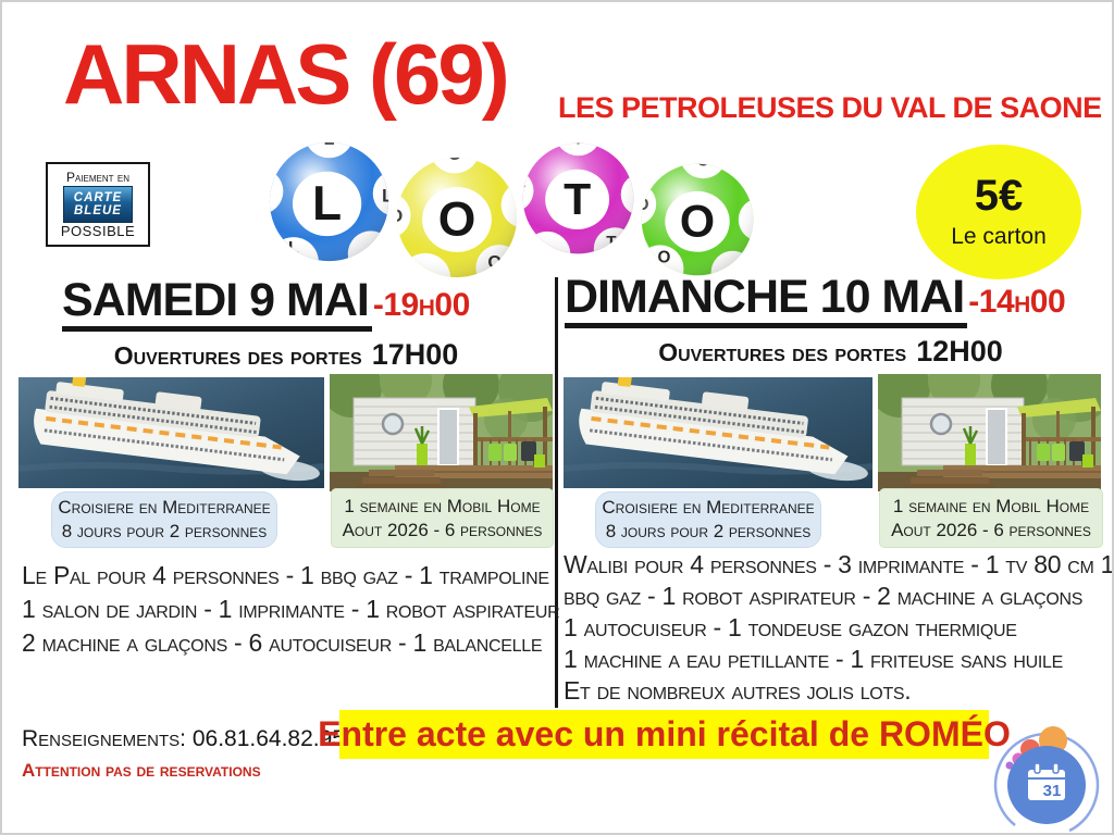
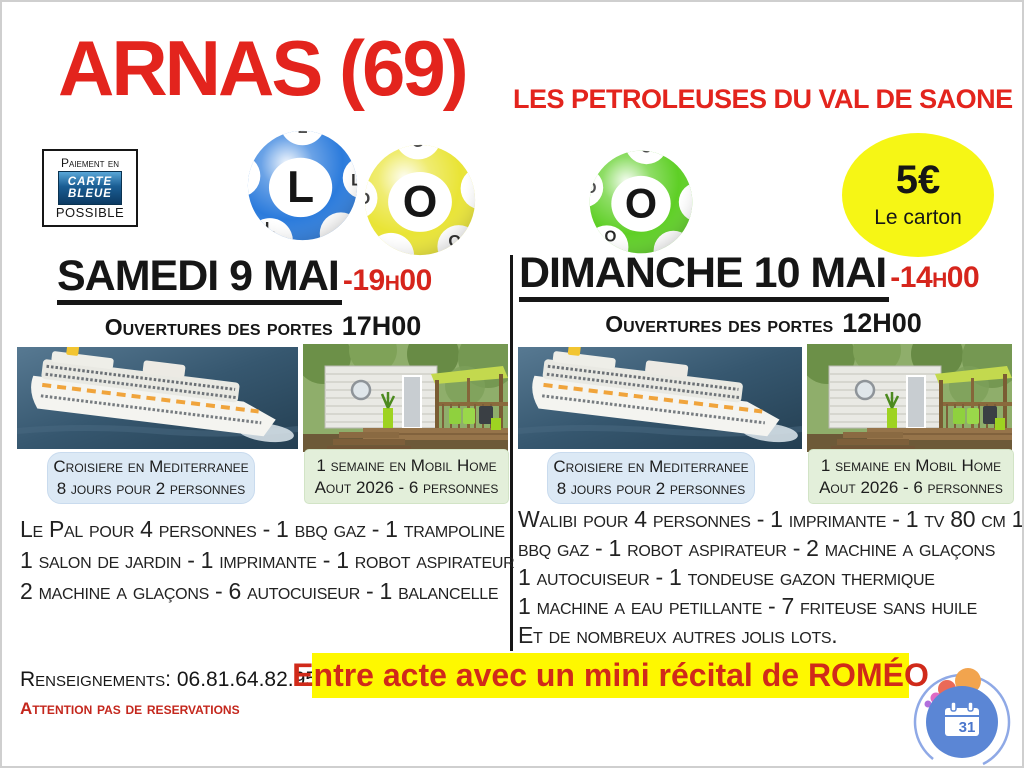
  ARNAS (69)
  LES PETROLEUSES DU VAL DE SAONE
  Paiement en
  CARTE
  BLEUE
  POSSIBLE
  L
  O
- T
  O
  5€
  Le carton
  SAMEDI 9 MAI
  -19h00
  Ouvertures des portes
  17H00
  DIMANCHE 10 MAI
  -14h00
  Ouvertures des portes
  12H00
  Croisiere en Mediterranee
  8 jours pour 2 personnes
  1 semaine en Mobil Home
  Aout 2026 - 6 personnes
  Croisiere en Mediterranee
  8 jours pour 2 personnes
  1 semaine en Mobil Home
  Aout 2026 - 6 personnes
  Le Pal pour 4 personnes - 1 bbq gaz - 1 trampoline
  1 salon de jardin - 1 imprimante - 1 robot aspirateur
  2 machine a glaçons - 6 autocuiseur - 1 balancelle
- Walibi pour 4 personnes - 3 imprimante - 1 tv 80 cm 1
+ Walibi pour 4 personnes - 1 imprimante - 1 tv 80 cm 1
  bbq gaz - 1 robot aspirateur - 2 machine a glaçons
  1 autocuiseur - 1 tondeuse gazon thermique
- 1 machine a eau petillante - 1 friteuse sans huile
+ 1 machine a eau petillante - 7 friteuse sans huile
  Et de nombreux autres jolis lots.
  Renseignements: 06.81.64.82.9
  Attention pas de reservations
  Entre acte avec un mini récital de ROMÉ
  31
